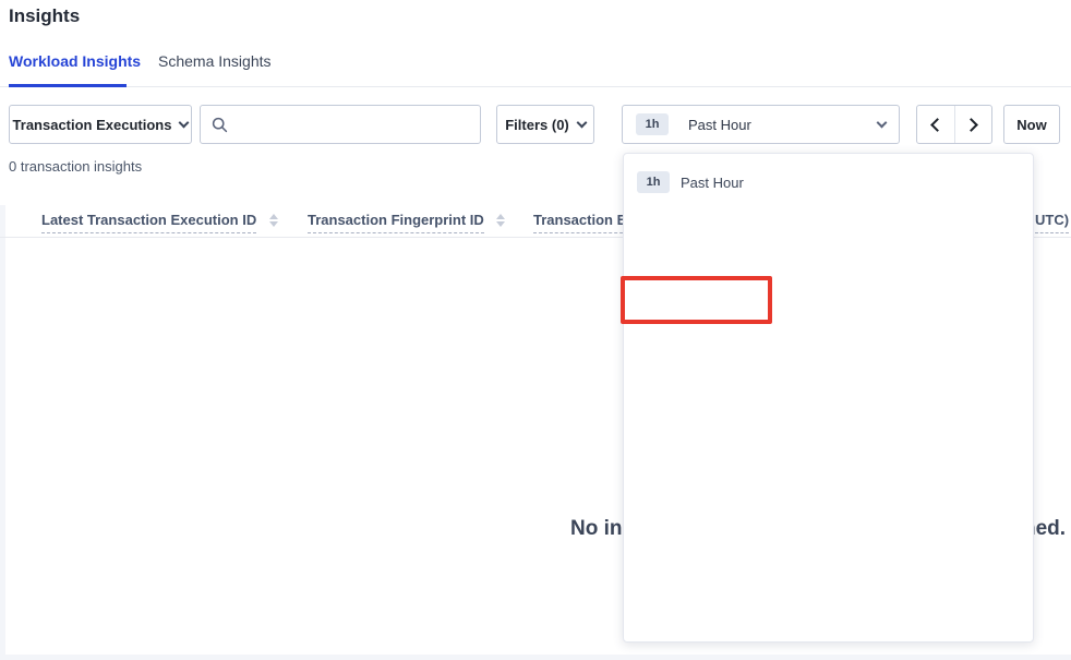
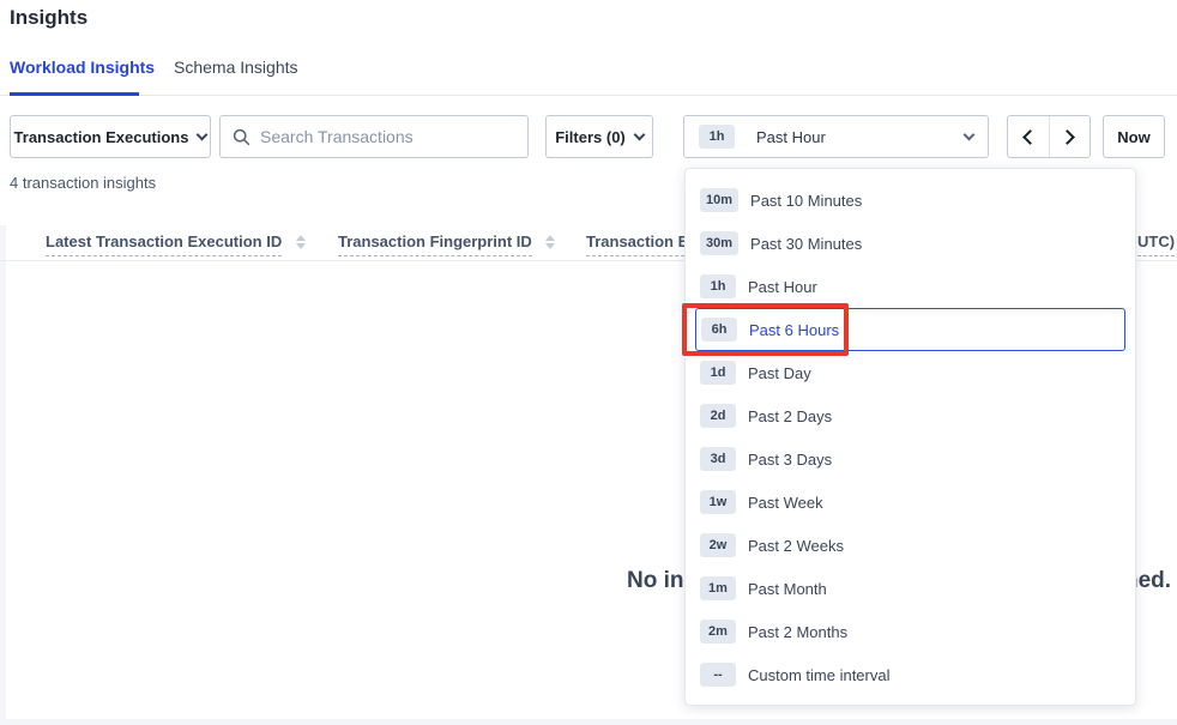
  Insights
  Workload Insights
  Schema Insights
  Transaction Executions
+ Search Transactions
  Filters (0)
  1h
  Past Hour
  Now
- 0 transaction insights
+ 4 transaction insights
  Latest Transaction Execution ID
  Transaction Fingerprint ID
  Transaction E
  UTC)
  No in
  ed.
+ 10m
+ Past 10 Minutes
+ 30m
+ Past 30 Minutes
  1h
  Past Hour
+ 6h
+ Past 6 Hours
+ 1d
+ Past Day
+ 2d
+ Past 2 Days
+ 3d
+ Past 3 Days
+ 1w
+ Past Week
+ 2w
+ Past 2 Weeks
+ 1m
+ Past Month
+ 2m
+ Past 2 Months
+ --
+ Custom time interval
